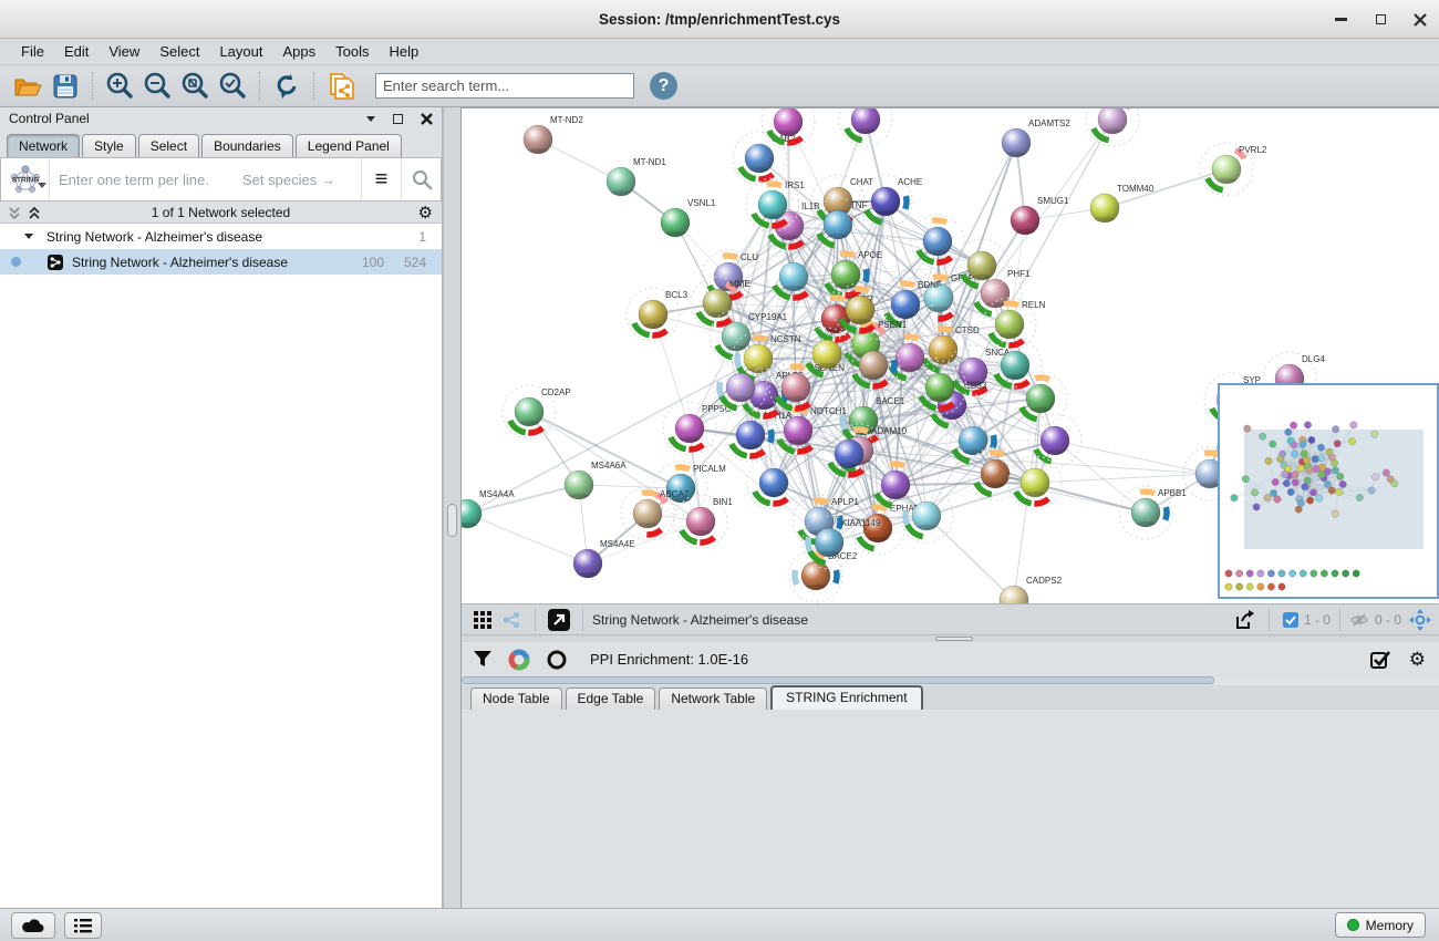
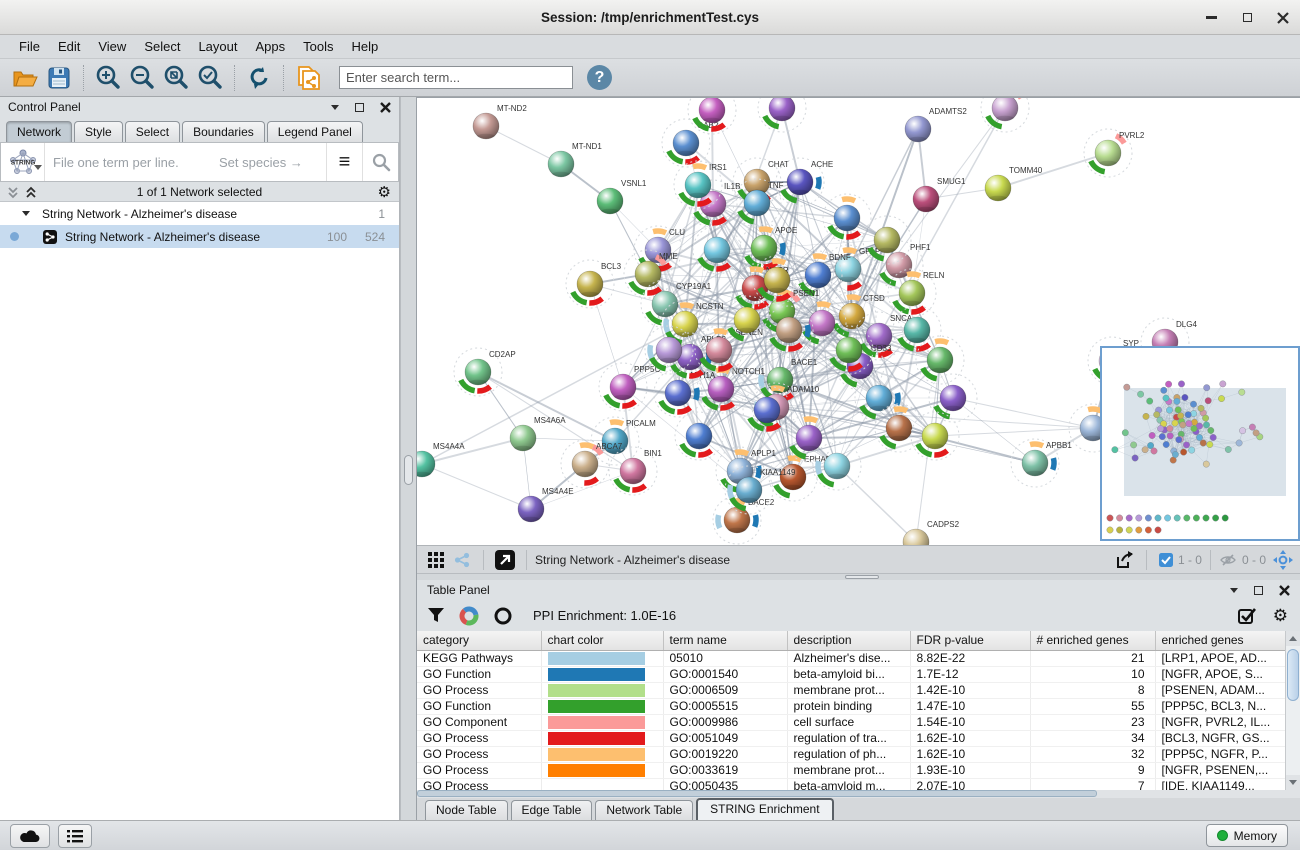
  Session: /tmp/enrichmentTest.cys
  File
  Edit
  View
  Select
  Layout
  Apps
  Tools
  Help
  Enter search term...
  ?
  Control Panel
  Network
  Style
  Select
  Boundaries
  Legend Panel
- Enter one term per line.
+ File one term per line.
  Set species →
  ≡
  1 of 1 Network selected
  ⚙
  String Network - Alzheimer's disease
  1
  String Network - Alzheimer's disease
  100
  524
  MT-ND2
  MT-ND1
  VSNL1
  ADAMTS2
  PVRL2
  TOMM40
  SMUG1
  PHF1
  RELN
  CD2AP
  MS4A6A
  MS4A4A
  MS4A4E
  CADPS2
  ACE2
  APBB1
  DLG4
  SYP
  GFP
  BDNF
  APOE
  CHAT
  ACHE
  IL1B
  TNF
  IRS1
  CLU
  MME
  BCL3
  CYP19A1
  CTSD
  SNCA
  PSEN1
  NCSTN
  CD33
  BACE1
  NOTCH1
  ADAM10
  PPP5C
  EPHA
  APLP1
  KIAA1149
  PICALM
  ABCA7
  BIN1
  String Network - Alzheimer's disease
  1 - 0
  0 - 0
+ Table Panel
  PPI Enrichment: 1.0E-16
  ⚙
+ category	chart color	term name	description	FDR p-value	# enriched genes	enriched genes
+ KEGG Pathways		05010	Alzheimer's dise...	8.82E-22	21	[LRP1, APOE, AD...
+ GO Function		GO:0001540	beta-amyloid bi...	1.7E-12	10	[NGFR, APOE, S...
+ GO Process		GO:0006509	membrane prot...	1.42E-10	8	[PSENEN, ADAM...
+ GO Function		GO:0005515	protein binding	1.47E-10	55	[PPP5C, BCL3, N...
+ GO Component		GO:0009986	cell surface	1.54E-10	23	[NGFR, PVRL2, IL...
+ GO Process		GO:0051049	regulation of tra...	1.62E-10	34	[BCL3, NGFR, GS...
+ GO Process		GO:0019220	regulation of ph...	1.62E-10	32	[PPP5C, NGFR, P...
+ GO Process		GO:0033619	membrane prot...	1.93E-10	9	[NGFR, PSENEN,...
+ GO Process		GO:0050435	beta-amyloid m...	2.07E-10	7	[IDE, KIAA1149...
  Node Table
  Edge Table
  Network Table
  STRING Enrichment
  Memory
